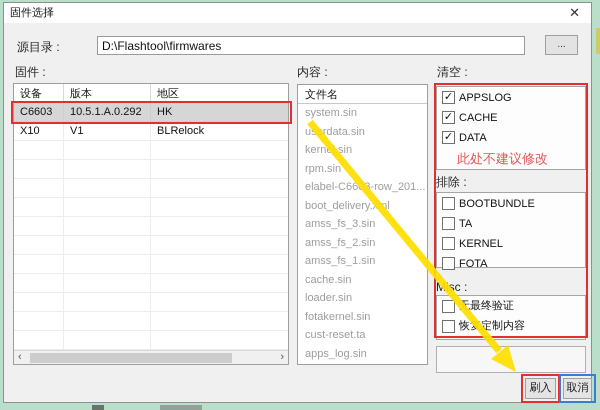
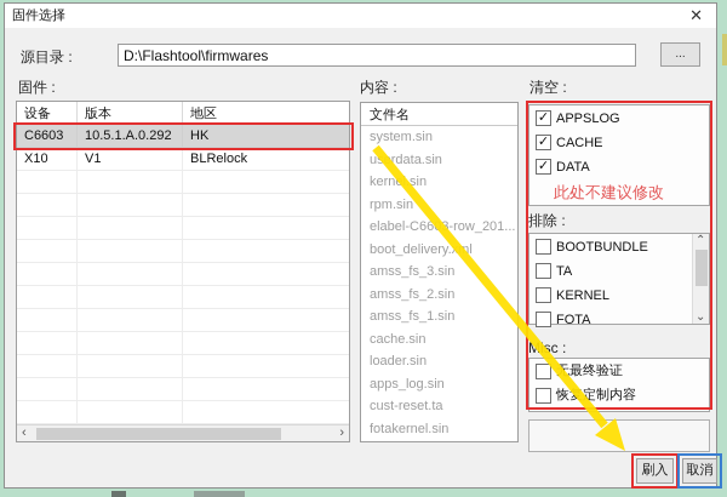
  固件选择
  ✕
  源目录 :
  D:\Flashtool\firmwares
  ...
  固件 :
  内容 :
  清空 :
  设备
  版本
  地区
  C6603
  10.5.1.A.0.292
  HK
  X10
  V1
  BLRelock
  ‹
  ›
  文件名
  system.sin
  urdata.sin
  kernsin
  rpm.sin
  elabel-C66-row_201...
  boot_delivery.l
  amss_fs_3.sin
  amss_fs_2.sin
  amss_fs_1.sin
  cache.sin
  loader.sin
- fotakernel.sin
+ apps_log.sin
  cust-reset.ta
- apps_log.sin
+ fotakernel.sin
  ✓
  APPSLOG
  ✓
  CACHE
  ✓
  DATA
  此处不建议修改
  排除 :
  BOOTBUNDLE
  TA
  KERNEL
  FOTA
+ ⌃
+ ⌄
  Msc :
  最终验证
  恢定制内容
  刷入
  取消
